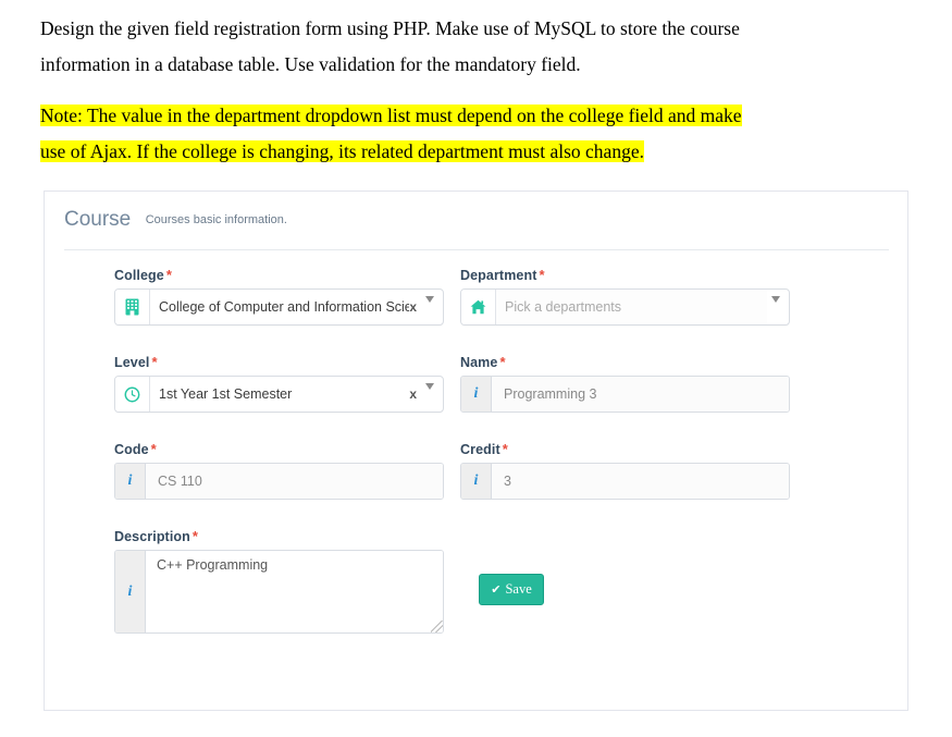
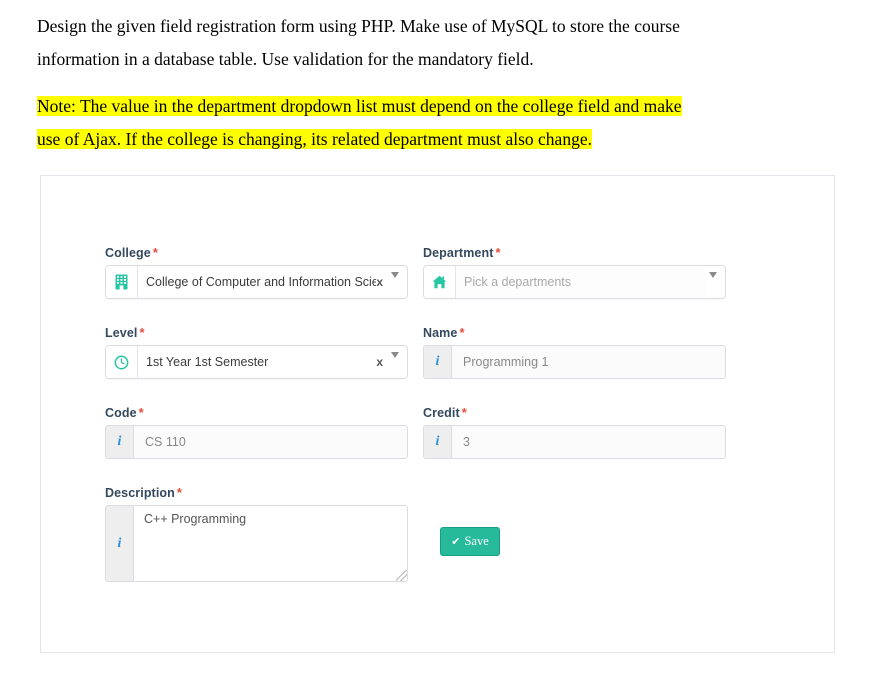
  Design the given field registration form using PHP. Make use of MySQL to store the course
  information in a database table. Use validation for the mandatory field.
  Note: The value in the department dropdown list must depend on the college field and make
  use of Ajax. If the college is changing, its related department must also change.
- Course Courses basic information.
  College *
  College of Computer and Information Scie
  x
  Department *
  Pick a departments
  Level *
  1st Year 1st Semester
  x
  Name *
  i
- Programming 3
+ Programming 1
  Code *
  i
  CS 110
  Credit *
  i
  3
  Description *
  i
  C++ Programming
  ✔
  Save
